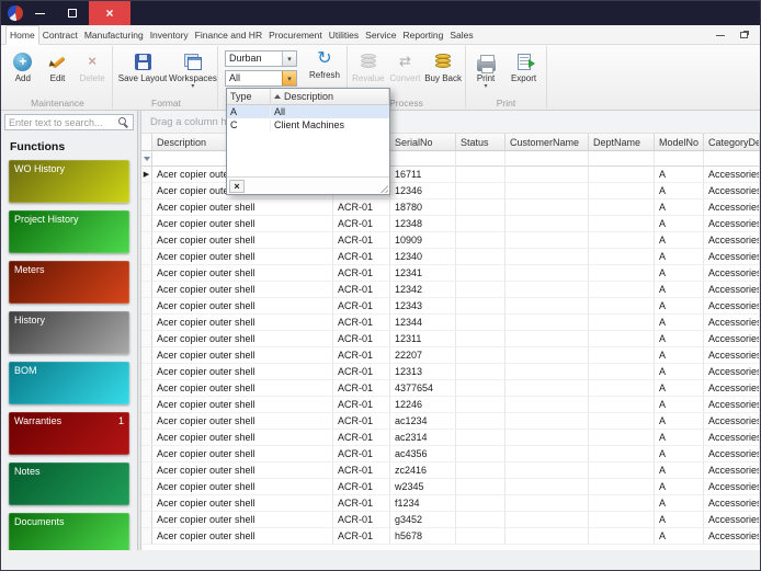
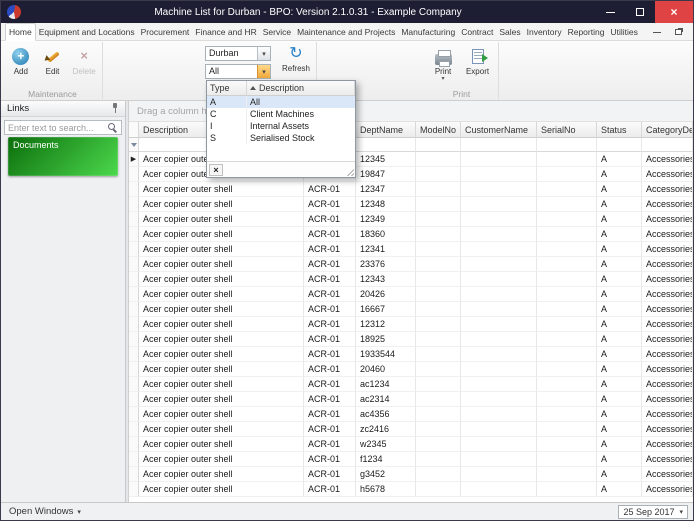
+ Machine List for Durban - BPO: Version 2.1.0.31 - Example Company
  ×
  Home
+ Equipment and Locations
- Contract
+ Procurement
- Manufacturing
+ Finance and HR
- Inventory
+ Service
+ Maintenance and Projects
- Finance and HR
+ Manufacturing
- Procurement
+ Contract
- Utilities
+ Sales
- Service
+ Inventory
  Reporting
- Sales
+ Utilities
  +
  Add
  Edit
  ×
  Delete
  Maintenance
- Save Layout
- Workspaces
- Format
  Durban
  All
  ↻
  Refresh
- Revalue
- ⇄
- Convert
- Buy Back
- Process
  Print
  Export
  Print
+ Links
  Enter text to search...
- Functions
- WO History
- Project History
- Meters
- History
- BOM
- Warranties
- 1
- Notes
  Documents
  Description
- SerialNo
+ DeptName
- Status
+ ModelNo
  CustomerName
- DeptName
+ SerialNo
- ModelNo
+ Status
  CategoryDe
- 16711
+ 12345
  A
  Accessories
- 12346
+ 19847
  A
  Accessories
  Acer copier outer shell
  ACR-01
- 18780
+ 12347
  A
  Accessories
  Acer copier outer shell
  ACR-01
  12348
  A
  Accessories
  Acer copier outer shell
  ACR-01
- 10909
+ 12349
  A
  Accessories
  Acer copier outer shell
  ACR-01
- 12340
+ 18360
  A
  Accessories
  Acer copier outer shell
  ACR-01
  12341
  A
  Accessories
  Acer copier outer shell
  ACR-01
- 12342
+ 23376
  A
  Accessories
  Acer copier outer shell
  ACR-01
  12343
  A
  Accessories
  Acer copier outer shell
  ACR-01
- 12344
+ 20426
  A
  Accessories
  Acer copier outer shell
  ACR-01
- 12311
+ 16667
  A
  Accessories
  Acer copier outer shell
  ACR-01
- 22207
+ 12312
  A
  Accessories
  Acer copier outer shell
  ACR-01
- 12313
+ 18925
  A
  Accessories
  Acer copier outer shell
  ACR-01
- 4377654
+ 1933544
  A
  Accessories
  Acer copier outer shell
  ACR-01
- 12246
+ 20460
  A
  Accessories
  Acer copier outer shell
  ACR-01
  ac1234
  A
  Accessories
  Acer copier outer shell
  ACR-01
  ac2314
  A
  Accessories
  Acer copier outer shell
  ACR-01
  ac4356
  A
  Accessories
  Acer copier outer shell
  ACR-01
  zc2416
  A
  Accessories
  Acer copier outer shell
  ACR-01
  w2345
  A
  Accessories
  Acer copier outer shell
  ACR-01
  f1234
  A
  Accessories
  Acer copier outer shell
  ACR-01
  g3452
  A
  Accessories
  Acer copier outer shell
  ACR-01
  h5678
  A
  Accessories
  Type
  Description
  A
  All
  C
  Client Machines
+ I
+ Internal Assets
+ S
+ Serialised Stock
  ×
+ Open Windows
+ 25 Sep 2017
